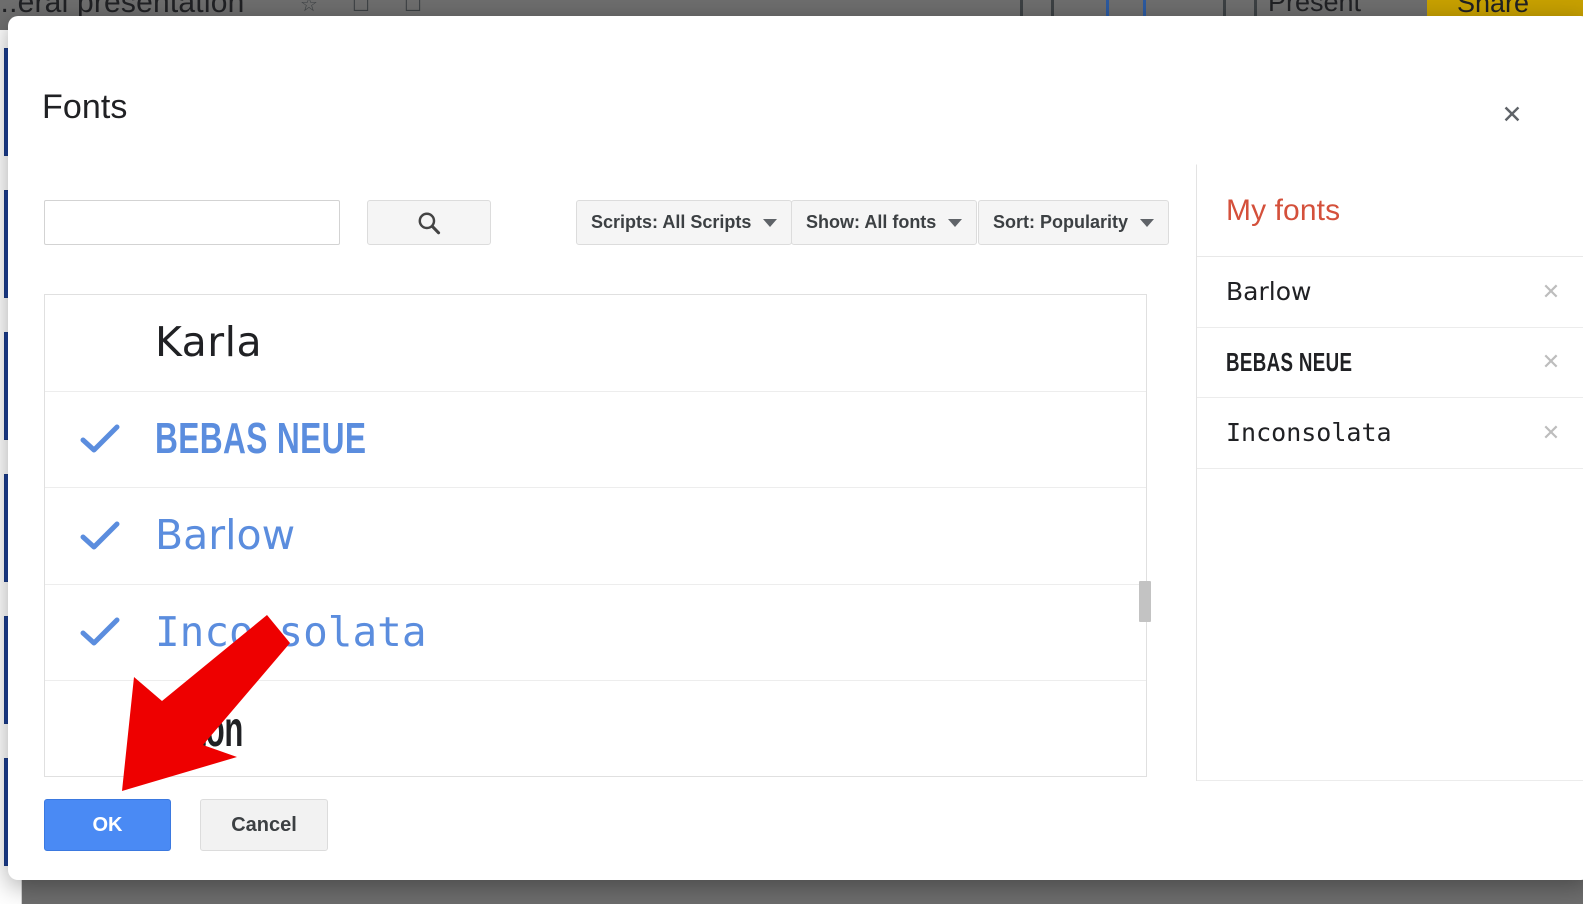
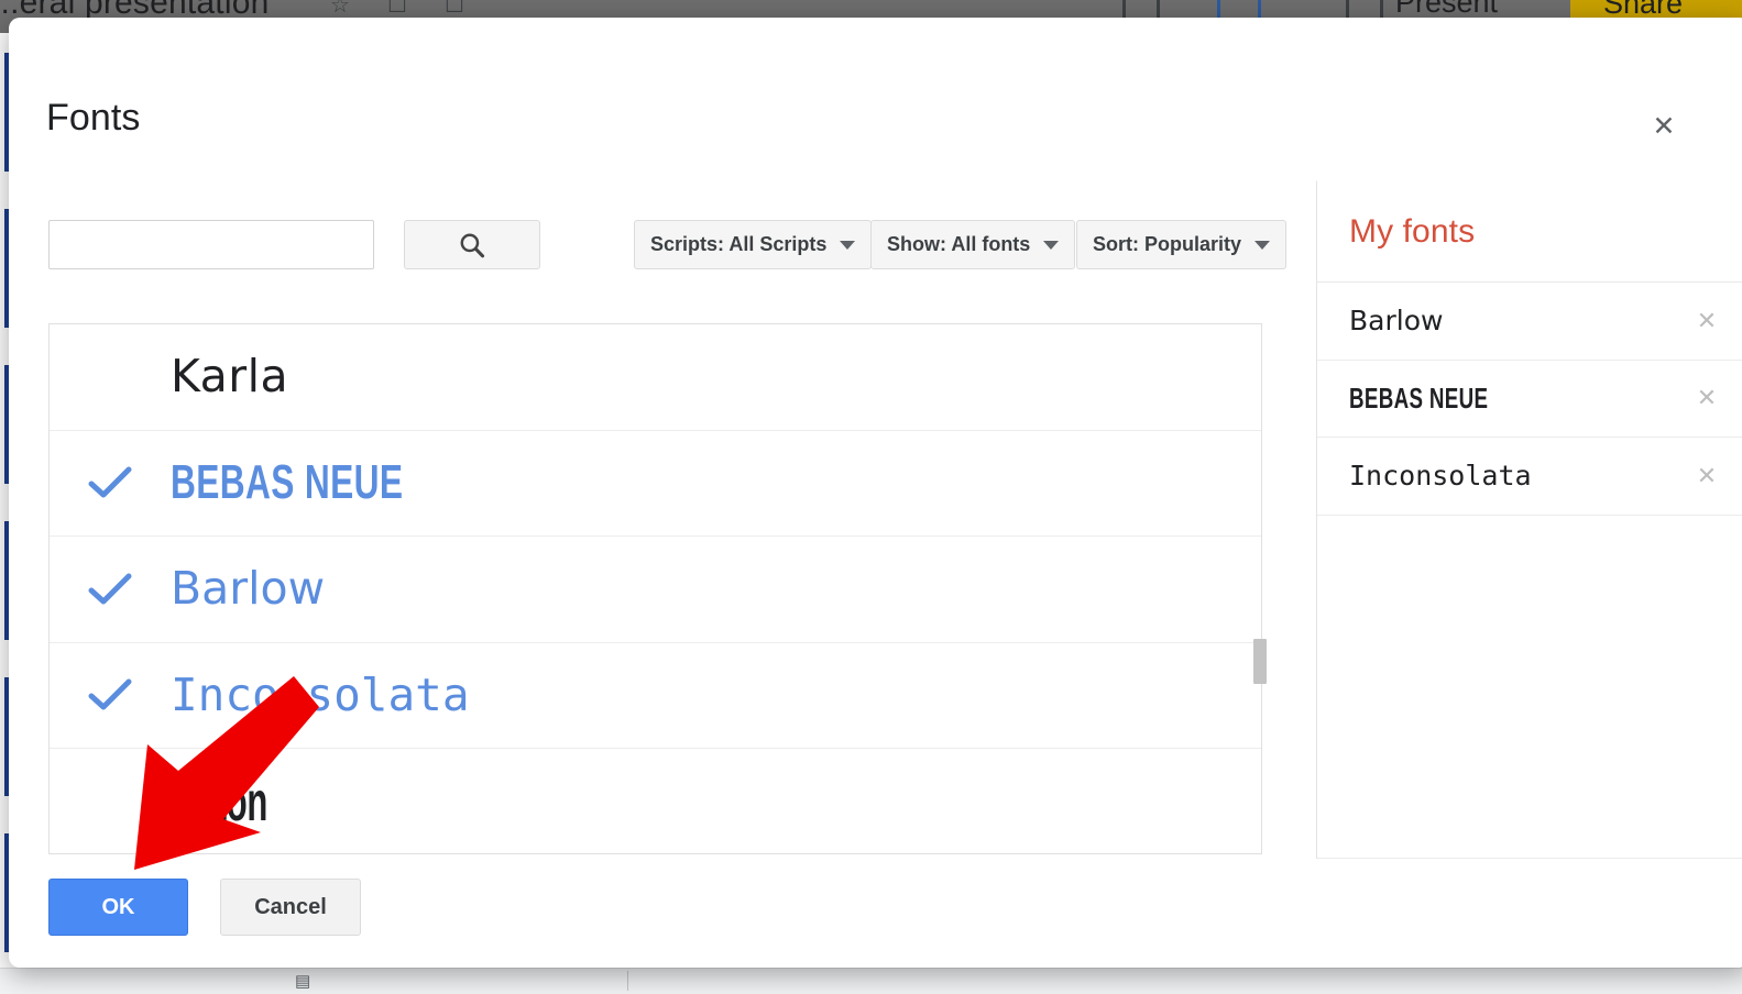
  ..eral presentation
  ☆
  ☐
  ☐
  Present
  Share
+ ▤
  Fonts
  ✕
  Scripts: All Scripts
  Show: All fonts
  Sort: Popularity
  Karla
  BEBAS NEUE
  Barlow
  Incosolata
  My fonts
  Barlow
  ✕
  BEBAS NEUE
  ✕
  Inconsolata
  ✕
  OK
  Cancel
